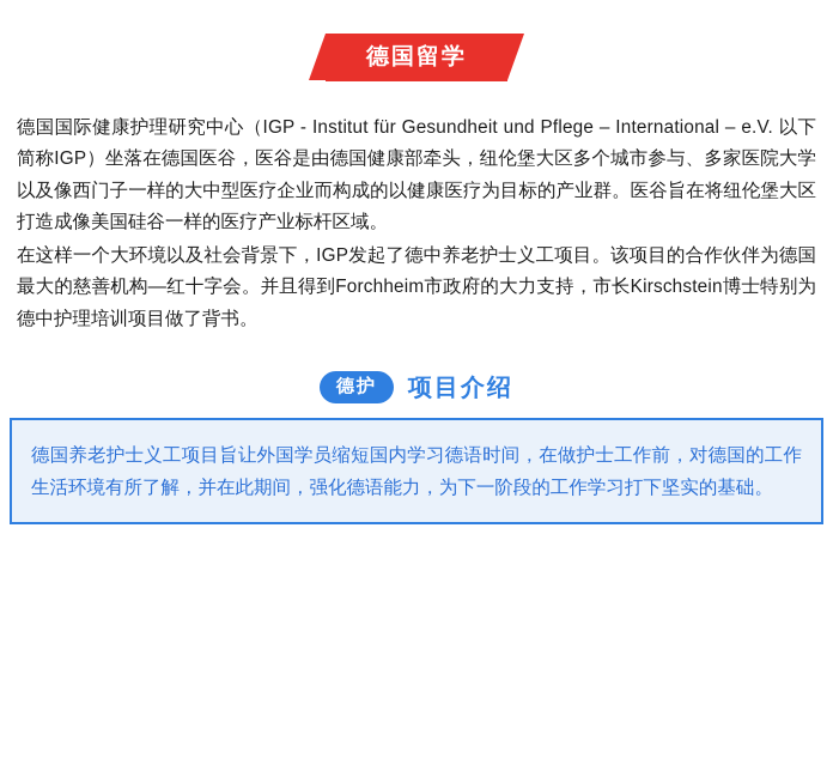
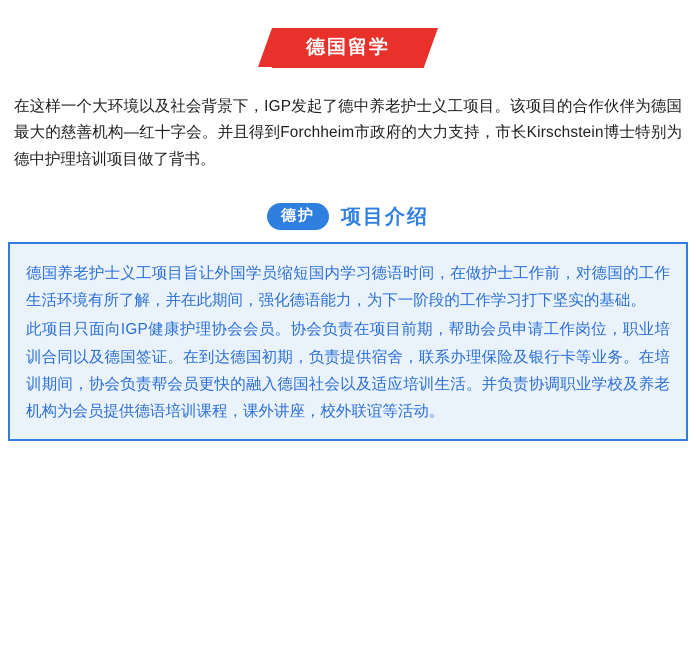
  德国留学
- 德国国际健康护理研究中心（IGP - Institut für Gesundheit und Pflege – International – e.V. 以下简称IGP）坐落在德国医谷，医谷是由德国健康部牵头，纽伦堡大区多个城市参与、多家医院大学以及像西门子一样的大中型医疗企业而构成的以健康医疗为目标的产业群。医谷旨在将纽伦堡大区打造成像美国硅谷一样的医疗产业标杆区域。
  在这样一个大环境以及社会背景下，IGP发起了德中养老护士义工项目。该项目的合作伙伴为德国最大的慈善机构—红十字会。并且得到Forchheim市政府的大力支持，市长Kirschstein博士特别为德中护理培训项目做了背书。
  德护
  项目介绍
  德国养老护士义工项目旨让外国学员缩短国内学习德语时间，在做护士工作前，对德国的工作生活环境有所了解，并在此期间，强化德语能力，为下一阶段的工作学习打下坚实的基础。
+ 此项目只面向IGP健康护理协会会员。协会负责在项目前期，帮助会员申请工作岗位，职业培训合同以及德国签证。在到达德国初期，负责提供宿舍，联系办理保险及银行卡等业务。在培训期间，协会负责帮会员更快的融入德国社会以及适应培训生活。并负责协调职业学校及养老机构为会员提供德语培训课程，课外讲座，校外联谊等活动。
